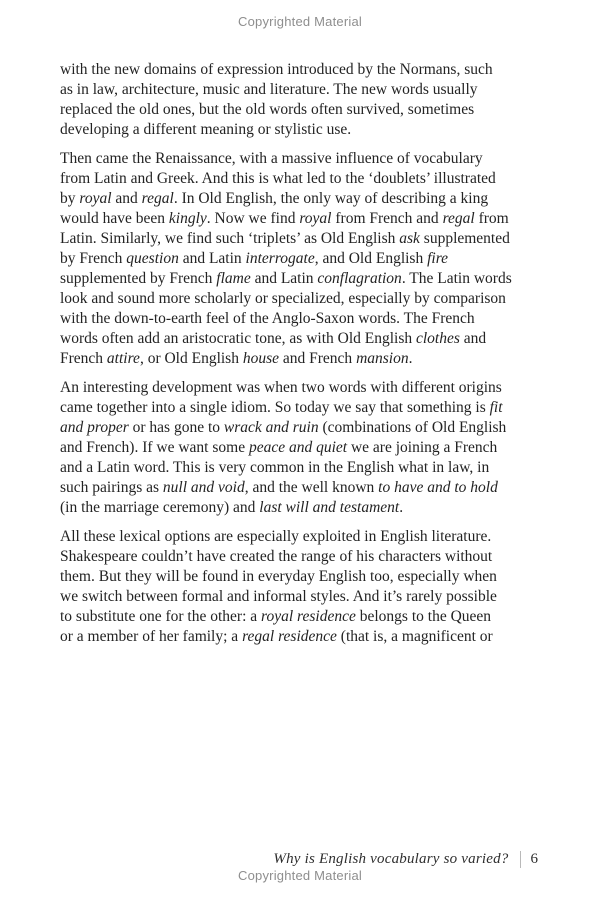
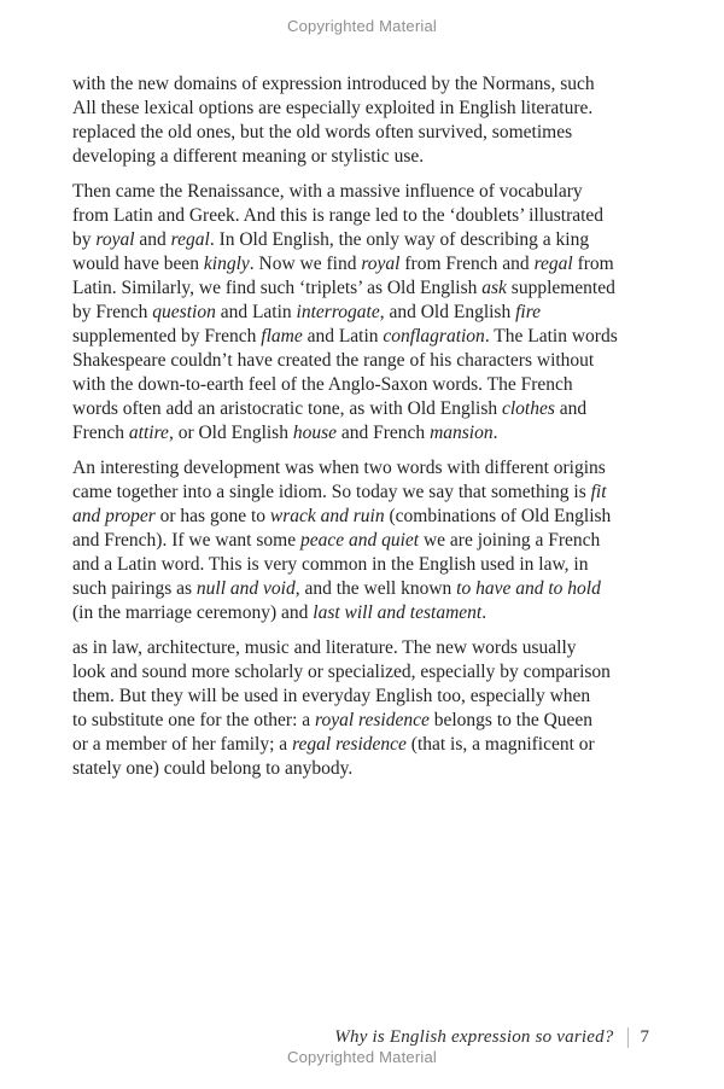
  Copyrighted Material
  with the new domains of expression introduced by the Normans, such
- as in law, architecture, music and literature. The new words usually
+ All these lexical options are especially exploited in English literature.
  replaced the old ones, but the old words often survived, sometimes
  developing a different meaning or stylistic use.
  Then came the Renaissance, with a massive influence of vocabulary
- from Latin and Greek. And this is what led to the ‘doublets’ illustrated
+ from Latin and Greek. And this is range led to the ‘doublets’ illustrated
  by royal and regal. In Old English, the only way of describing a king
  would have been kingly. Now we find royal from French and regal from
  Latin. Similarly, we find such ‘triplets’ as Old English ask supplemented
  by French question and Latin interrogate, and Old English fire
  supplemented by French flame and Latin conflagration. The Latin words
- look and sound more scholarly or specialized, especially by comparison
+ Shakespeare couldn’t have created the range of his characters without
  with the down-to-earth feel of the Anglo-Saxon words. The French
  words often add an aristocratic tone, as with Old English clothes and
  French attire, or Old English house and French mansion.
  An interesting development was when two words with different origins
  came together into a single idiom. So today we say that something is fit
  and proper or has gone to wrack and ruin (combinations of Old English
  and French). If we want some peace and quiet we are joining a French
- and a Latin word. This is very common in the English what in law, in
+ and a Latin word. This is very common in the English used in law, in
  such pairings as null and void, and the well known to have and to hold
  (in the marriage ceremony) and last will and testament.
- All these lexical options are especially exploited in English literature.
+ as in law, architecture, music and literature. The new words usually
- Shakespeare couldn’t have created the range of his characters without
+ look and sound more scholarly or specialized, especially by comparison
- them. But they will be found in everyday English too, especially when
+ them. But they will be used in everyday English too, especially when
- we switch between formal and informal styles. And it’s rarely possible
  to substitute one for the other: a royal residence belongs to the Queen
  or a member of her family; a regal residence (that is, a magnificent or
+ stately one) could belong to anybody.
- Why is English vocabulary so varied?
+ Why is English expression so varied?
- 6
+ 7
  Copyrighted Material
